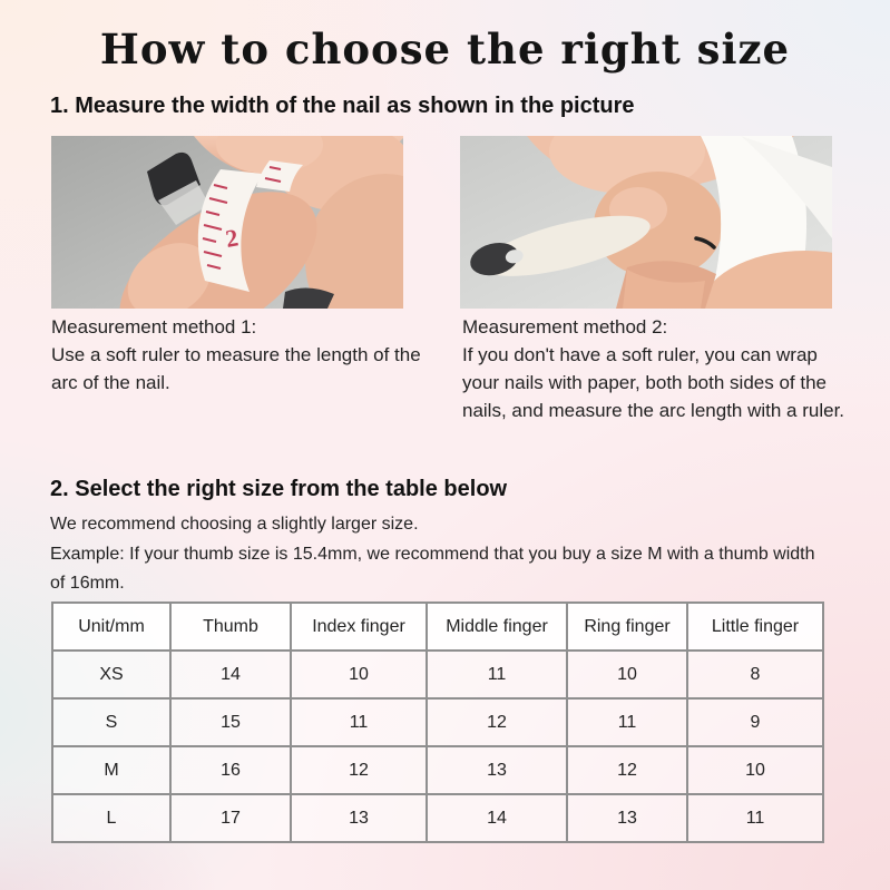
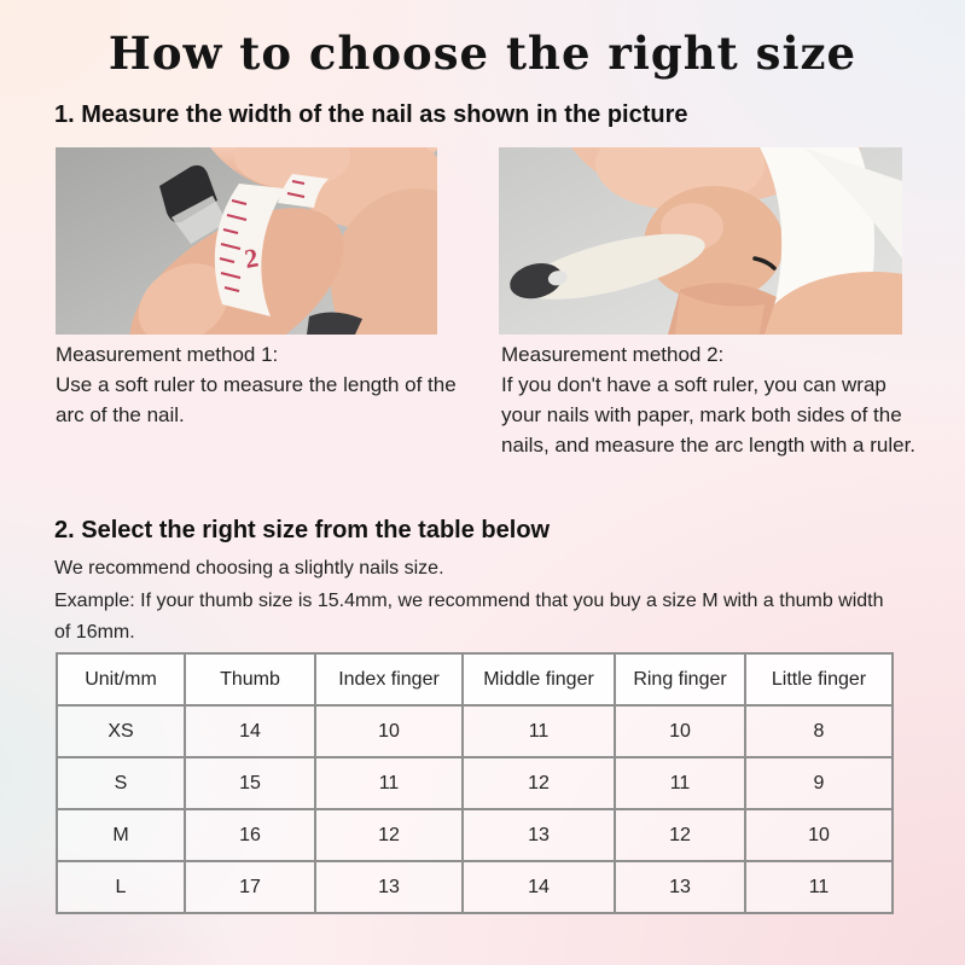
  How to choose the right size
  1. Measure the width of the nail as shown in the picture
  Measurement method 1:
  Use a soft ruler to measure the length of the arc of the nail.
  Measurement method 2:
- If you don't have a soft ruler, you can wrap your nails with paper, both both sides of the nails, and measure the arc length with a ruler.
+ If you don't have a soft ruler, you can wrap your nails with paper, mark both sides of the nails, and measure the arc length with a ruler.
  2. Select the right size from the table below
- We recommend choosing a slightly larger size.
+ We recommend choosing a slightly nails size.
  Example: If your thumb size is 15.4mm, we recommend that you buy a size M with a thumb width of 16mm.
  Unit/mm	Thumb	Index finger	Middle finger	Ring finger	Little finger
  XS	14	10	11	10	8
  S	15	11	12	11	9
  M	16	12	13	12	10
  L	17	13	14	13	11
